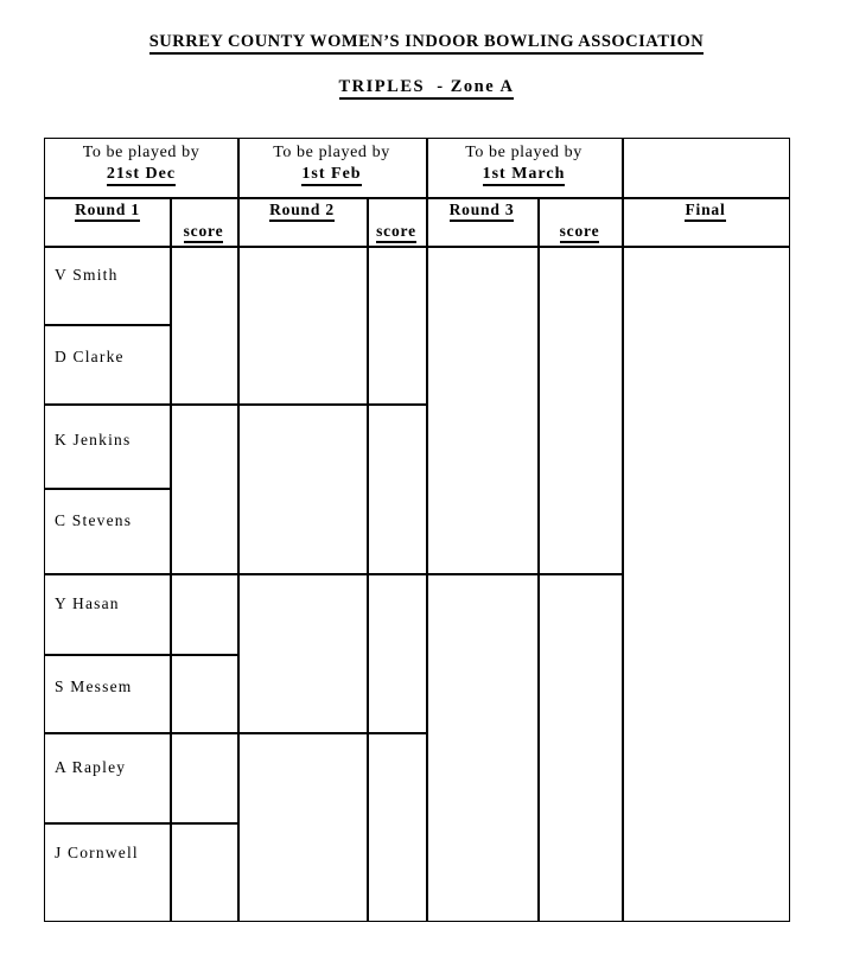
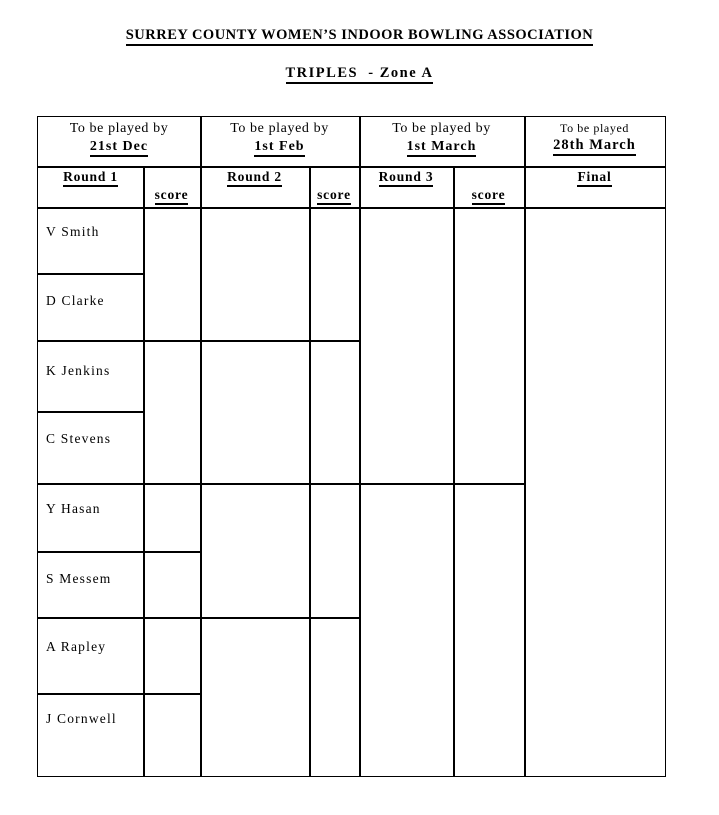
  SURREY COUNTY WOMEN’S INDOOR BOWLING ASSOCIATION
  TRIPLES - Zone A
  To be played by
  21st Dec
  To be played by
  1st Feb
  To be played by
  1st March
+ To be played
+ 28th March
  Round 1
  score
  Round 2
  score
  Round 3
  score
  Final
  V Smith
  D Clarke
  K Jenkins
  C Stevens
  Y Hasan
  S Messem
  A Rapley
  J Cornwell
